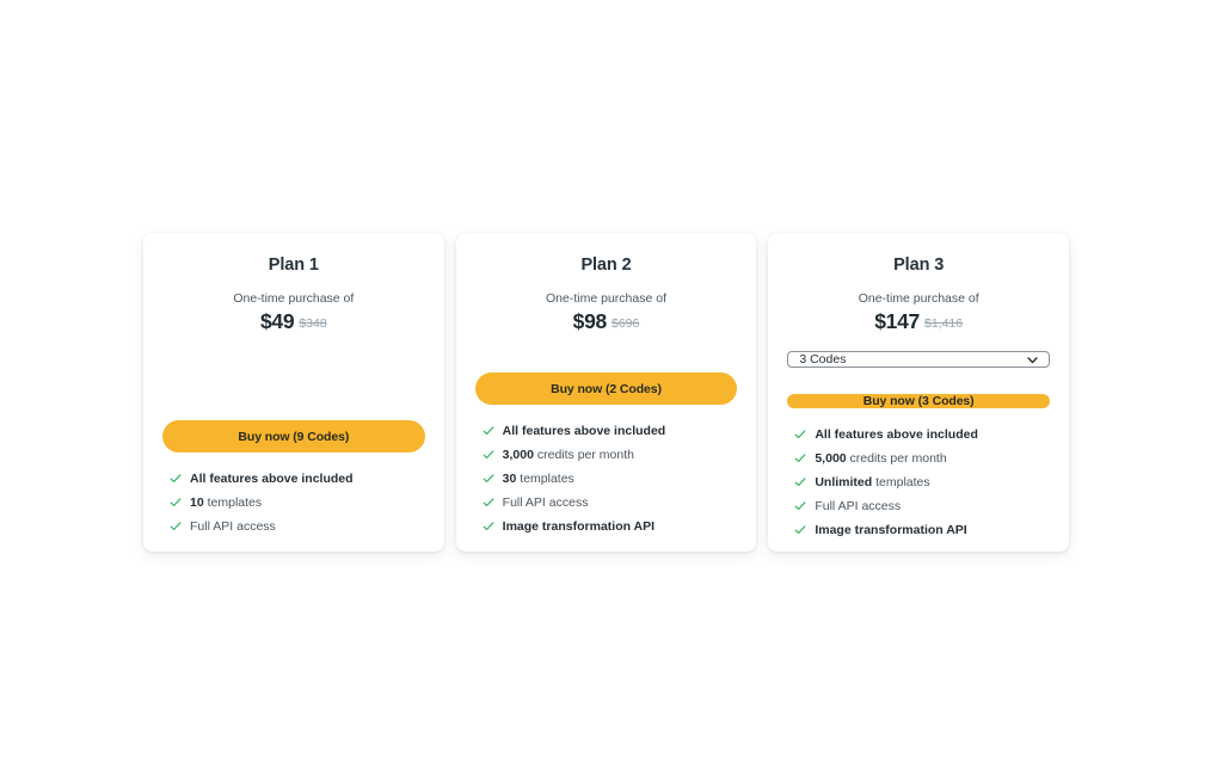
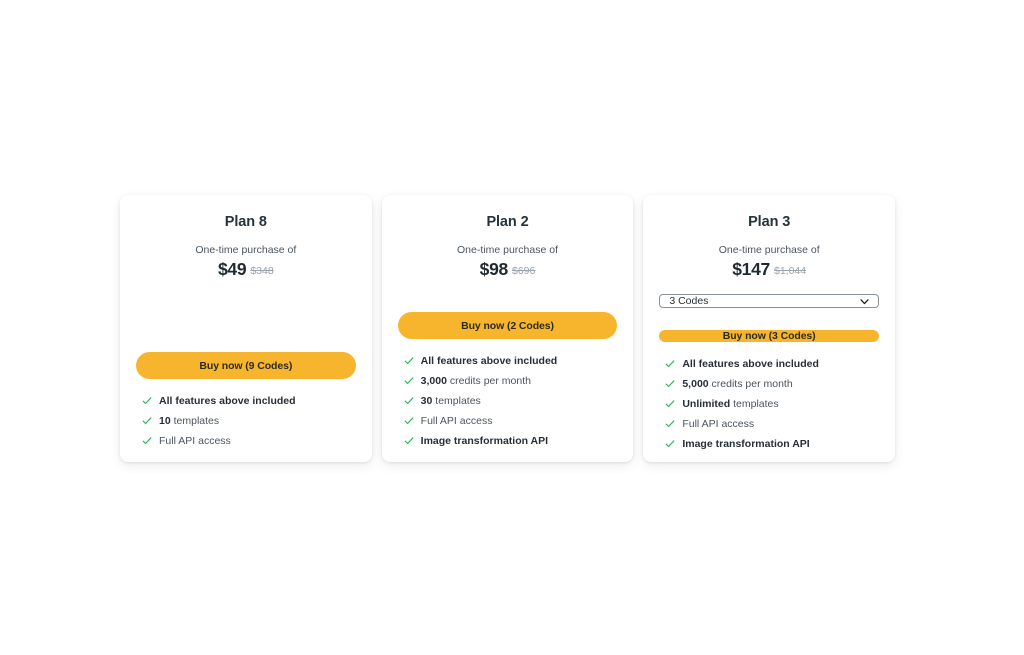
- Plan 1
+ Plan 8
  One-time purchase of
  $49 $348
  Buy now (9 Codes)
  All features above included
  10 templates
  Full API access
  Plan 2
  One-time purchase of
  $98 $696
  Buy now (2 Codes)
  All features above included
  3,000 credits per month
  30 templates
  Full API access
  Image transformation API
  Plan 3
  One-time purchase of
- $147 $1,416
+ $147 $1,044
  3 Codes
  Buy now (3 Codes)
  All features above included
  5,000 credits per month
  Unlimited templates
  Full API access
  Image transformation API
